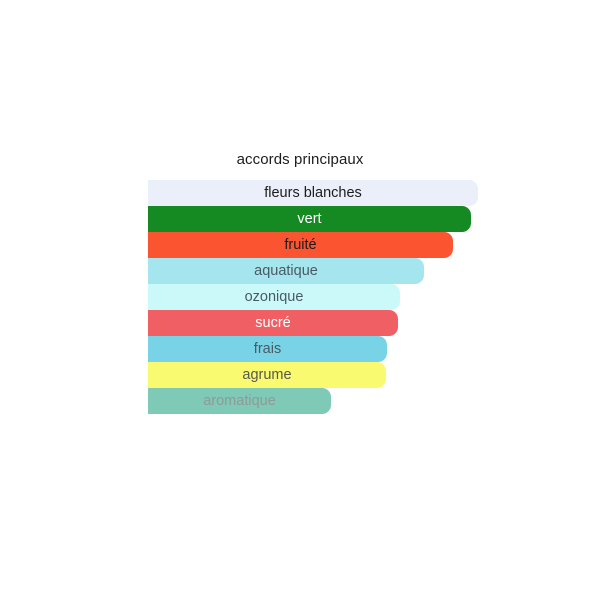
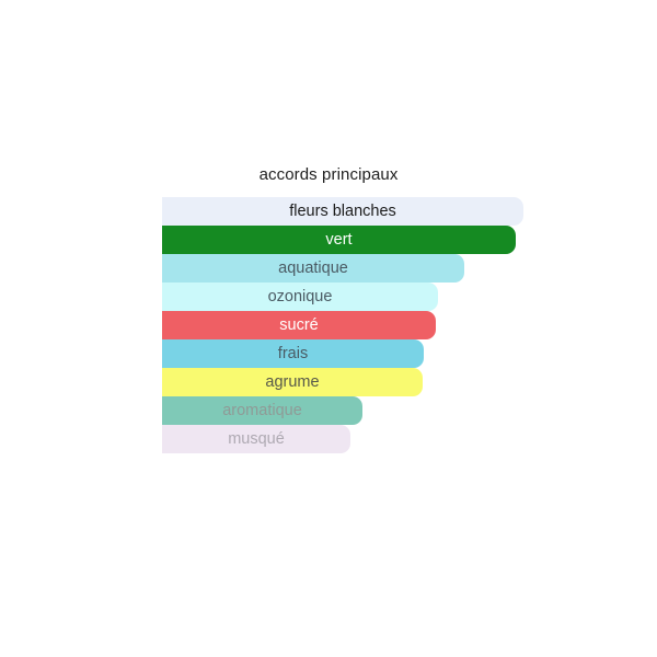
  accords principaux
  fleurs blanches
  vert
- fruité
  aquatique
  ozonique
  sucré
  frais
  agrume
  aromatique
+ musqué
